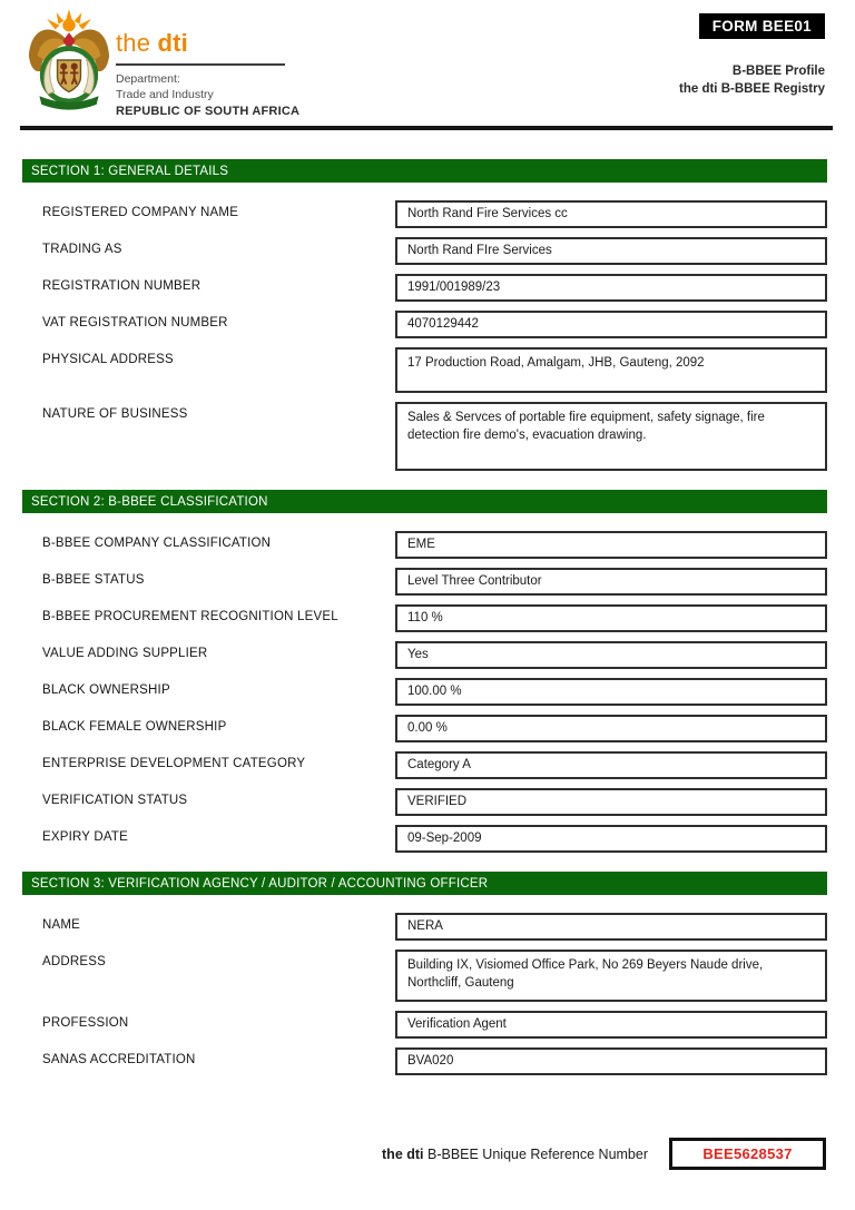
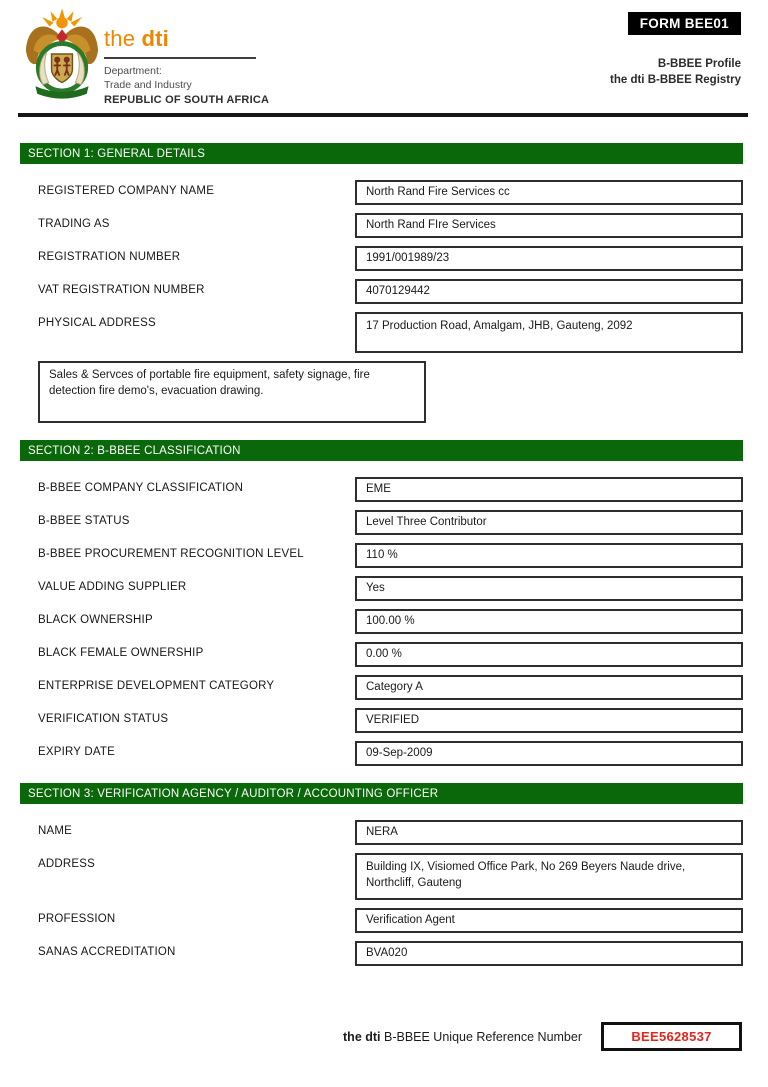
  the dti
  Department:
  Trade and Industry
  REPUBLIC OF SOUTH AFRICA
  FORM BEE01
  B-BBEE Profile
  the dti B-BBEE Registry
  SECTION 1: GENERAL DETAILS
  REGISTERED COMPANY NAME
  North Rand Fire Services cc
  TRADING AS
  North Rand FIre Services
  REGISTRATION NUMBER
  1991/001989/23
  VAT REGISTRATION NUMBER
  4070129442
  PHYSICAL ADDRESS
  17 Production Road, Amalgam, JHB, Gauteng, 2092
- NATURE OF BUSINESS
  Sales & Servces of portable fire equipment, safety signage, fire detection fire demo's, evacuation drawing.
  SECTION 2: B-BBEE CLASSIFICATION
  B-BBEE COMPANY CLASSIFICATION
  EME
  B-BBEE STATUS
  Level Three Contributor
  B-BBEE PROCUREMENT RECOGNITION LEVEL
  110 %
  VALUE ADDING SUPPLIER
  Yes
  BLACK OWNERSHIP
  100.00 %
  BLACK FEMALE OWNERSHIP
  0.00 %
  ENTERPRISE DEVELOPMENT CATEGORY
  Category A
  VERIFICATION STATUS
  VERIFIED
  EXPIRY DATE
  09-Sep-2009
  SECTION 3: VERIFICATION AGENCY / AUDITOR / ACCOUNTING OFFICER
  NAME
  NERA
  ADDRESS
  Building IX, Visiomed Office Park, No 269 Beyers Naude drive, Northcliff, Gauteng
  PROFESSION
  Verification Agent
  SANAS ACCREDITATION
  BVA020
  the dti B-BBEE Unique Reference Number
  BEE5628537
